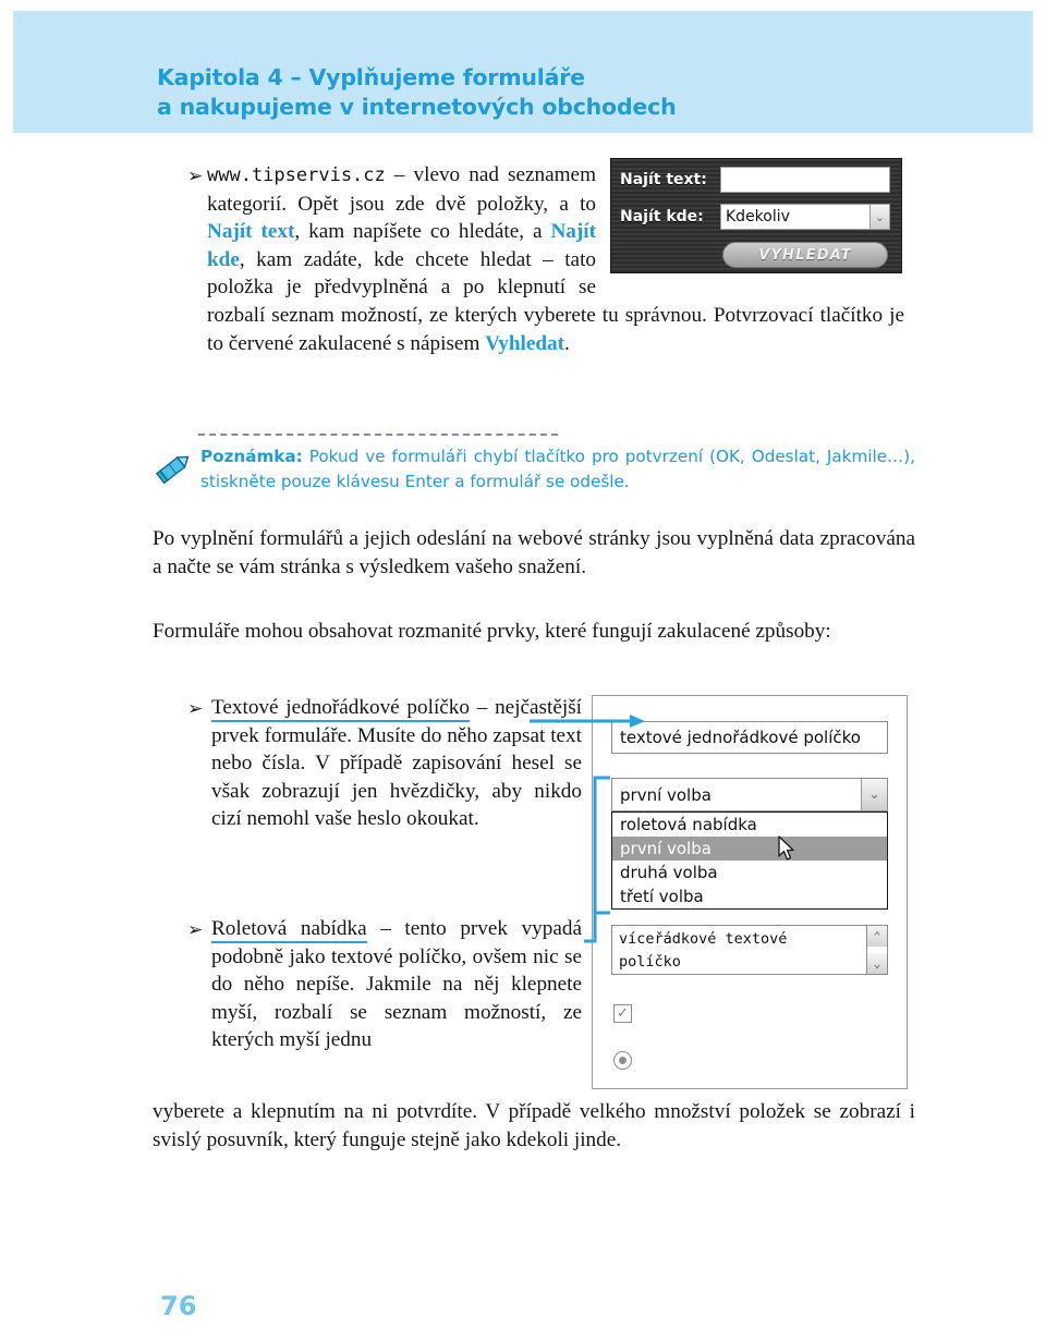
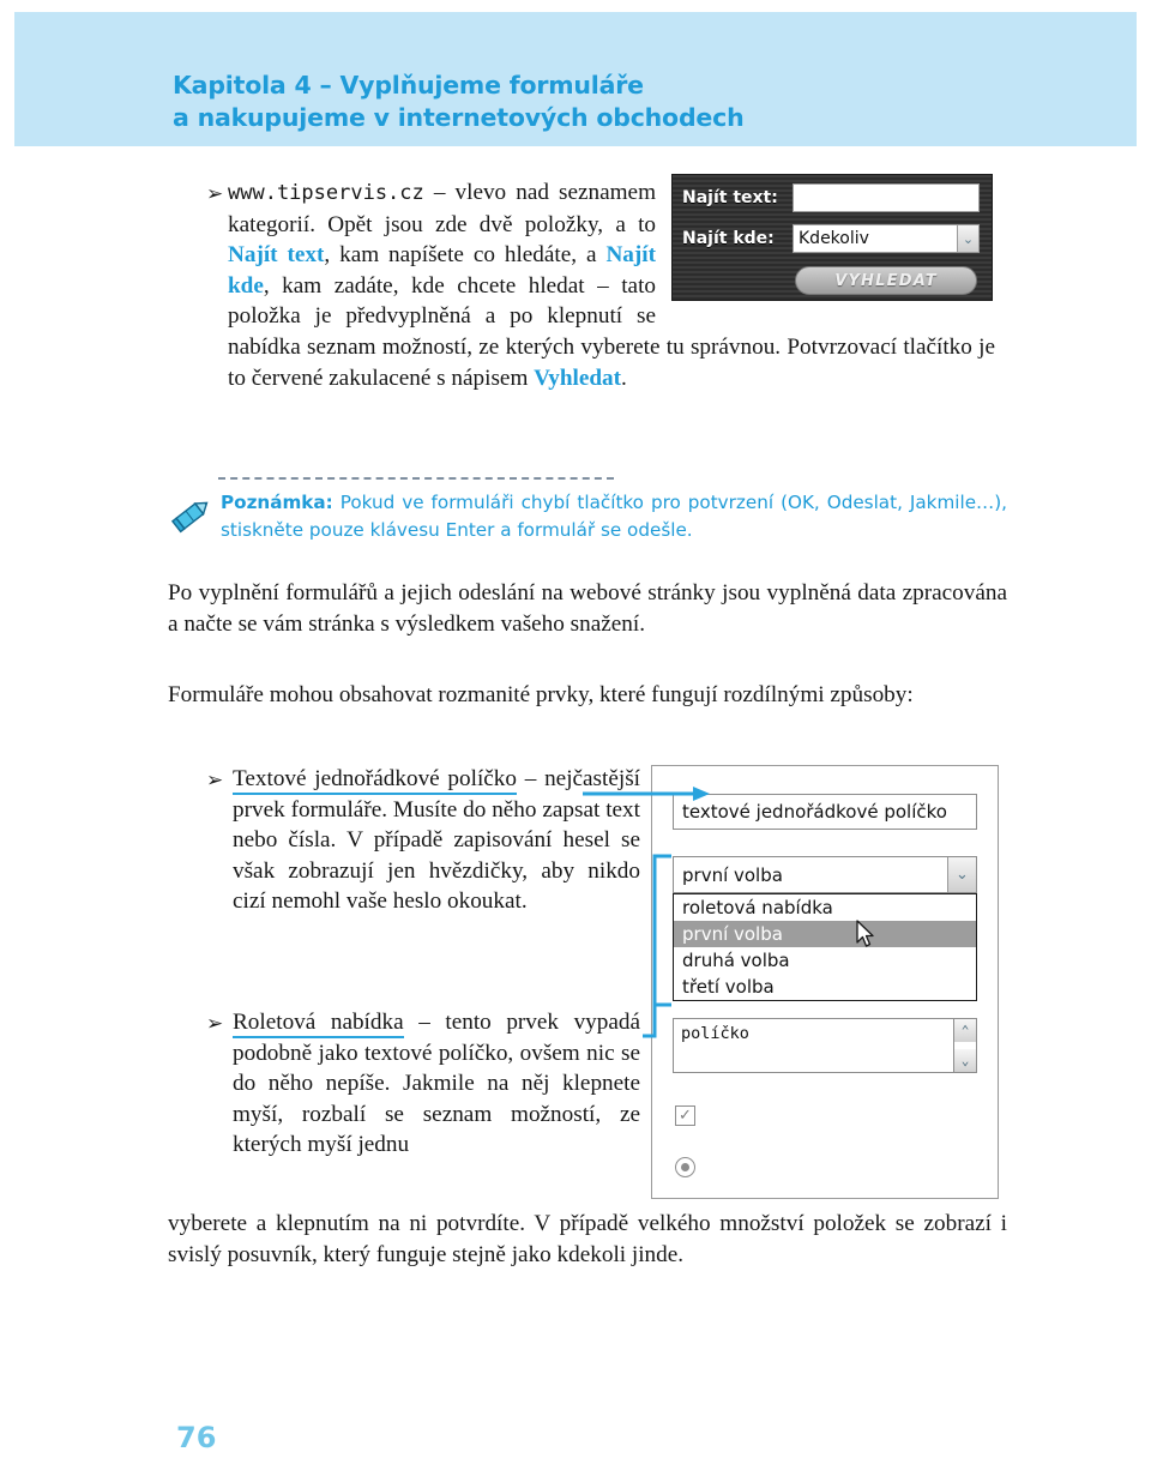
  Kapitola 4 – Vyplňujeme formuláře
  a nakupujeme v internetových obchodech
  Najít text:
  Najít kde:
  Kdekoliv
  ⌄
  VYHLEDAT
  ➢
- www.tipservis.cz – vlevo nad seznamem kategorií. Opět jsou zde dvě položky, a to Najít text, kam napíšete co hledáte, a Najít kde, kam zadáte, kde chcete hledat – tato položka je předvyplněná a po klepnutí se rozbalí seznam možností, ze kterých vyberete tu správnou. Potvrzovací tlačítko je to červené zakulacené s nápisem Vyhledat.
+ www.tipservis.cz – vlevo nad seznamem kategorií. Opět jsou zde dvě položky, a to Najít text, kam napíšete co hledáte, a Najít kde, kam zadáte, kde chcete hledat – tato položka je předvyplněná a po klepnutí se nabídka seznam možností, ze kterých vyberete tu správnou. Potvrzovací tlačítko je to červené zakulacené s nápisem Vyhledat.
  Poznámka: Pokud ve formuláři chybí tlačítko pro potvrzení (OK, Odeslat, Jakmile…), stiskněte pouze klávesu Enter a formulář se odešle.
  Po vyplnění formulářů a jejich odeslání na webové stránky jsou vyplněná data zpracována a načte se vám stránka s výsledkem vašeho snažení.
- Formuláře mohou obsahovat rozmanité prvky, které fungují zakulacené způsoby:
+ Formuláře mohou obsahovat rozmanité prvky, které fungují rozdílnými způsoby:
  textové jednořádkové políčko
  první volba
  ⌄
  roletová nabídka
  první volba
  druhá volba
  třetí volba
- víceřádkové textové
  políčko
  ⌃
  ⌄
  ✓
  ➢
  Textové jednořádkové políčko – nejčastější prvek formuláře. Musíte do něho zapsat text nebo čísla. V případě zapisování hesel se však zobrazují jen hvězdičky, aby nikdo cizí nemohl vaše heslo okoukat.
  ➢
  Roletová nabídka – tento prvek vypadá podobně jako textové políčko, ovšem nic se do něho nepíše. Jakmile na něj klepnete myší, rozbalí se seznam možností, ze kterých myší jednu
  vyberete a klepnutím na ni potvrdíte. V případě velkého množství položek se zobrazí i svislý posuvník, který funguje stejně jako kdekoli jinde.
  76
